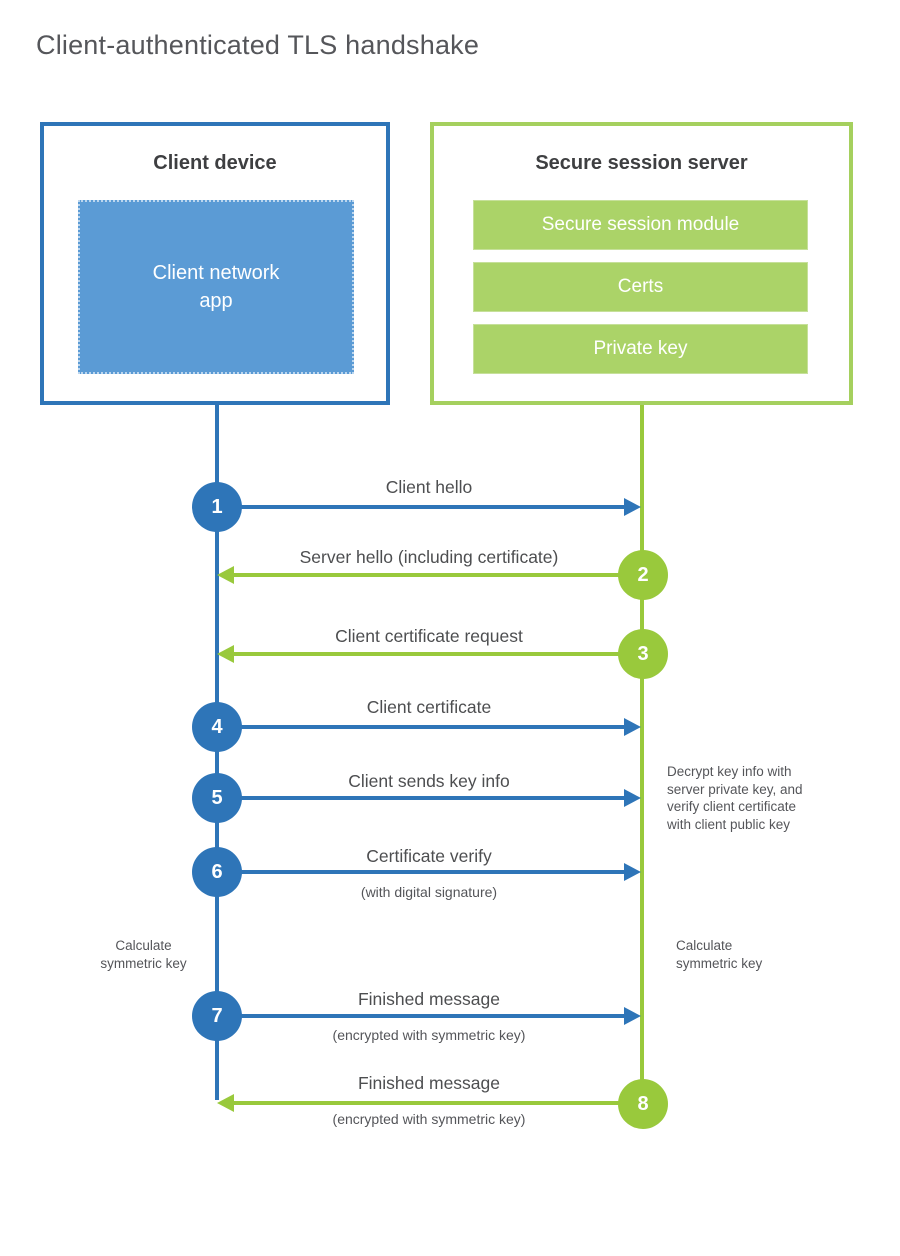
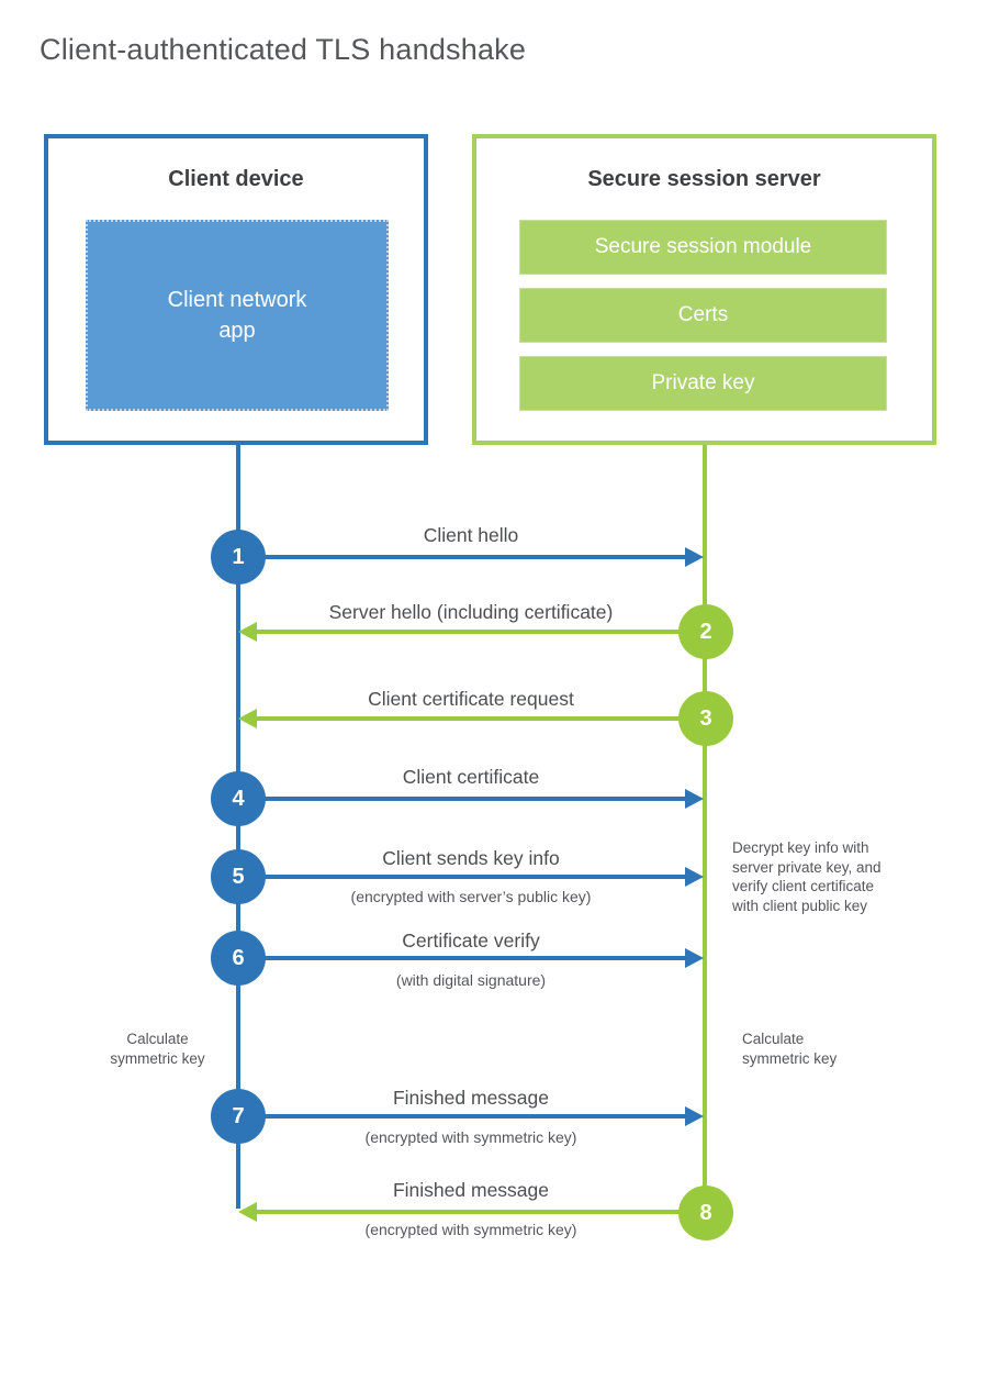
  Client-authenticated TLS handshake
  Client device
  Client network
  app
  Secure session server
  Secure session module
  Certs
  Private key
  Client hello
  1
  Server hello (including certificate)
  2
  Client certificate request
  3
  Client certificate
  4
  Client sends key info
  5
+ (encrypted with server’s public key)
  Certificate verify
  6
  (with digital signature)
  Decrypt key info with
  server private key, and
  verify client certificate
  with client public key
  Calculate
  symmetric key
  Calculate
  symmetric key
  Finished message
  7
  (encrypted with symmetric key)
  Finished message
  8
  (encrypted with symmetric key)
